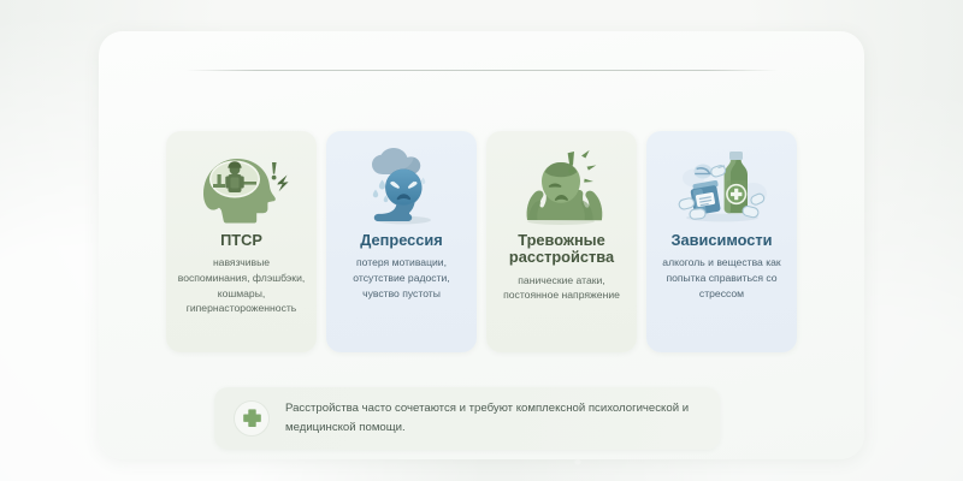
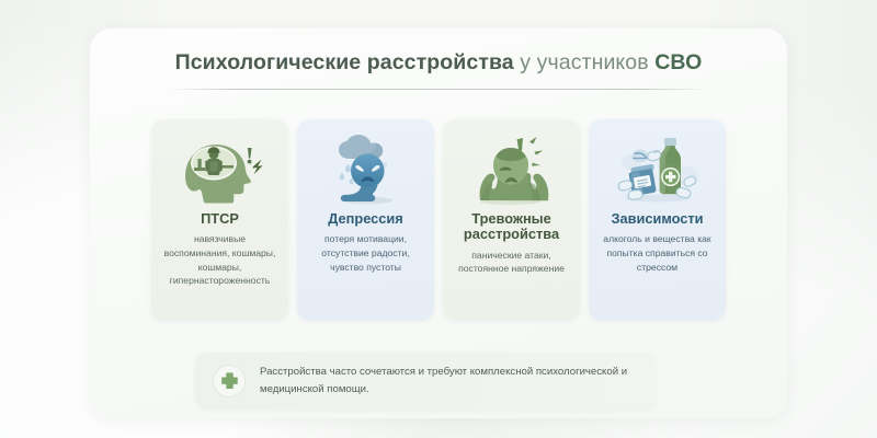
+ Психологические расстройства у участников СВО
  ПТСР
- навязчивые воспоминания, флэшбэки, кошмары, гипернастороженность
+ навязчивые воспоминания, кошмары, кошмары, гипернастороженность
  Депрессия
  потеря мотивации, отсутствие радости, чувство пустоты
  Тревожные расстройства
  панические атаки, постоянное напряжение
  Зависимости
  алкоголь и вещества как попытка справиться со стрессом
  Расстройства часто сочетаются и требуют комплексной психологической и медицинской помощи.
